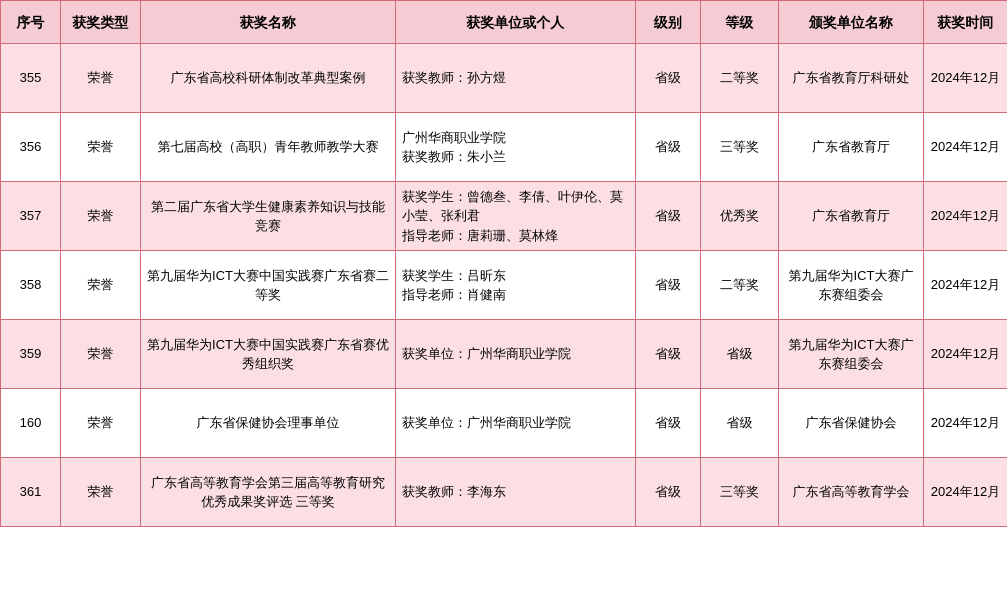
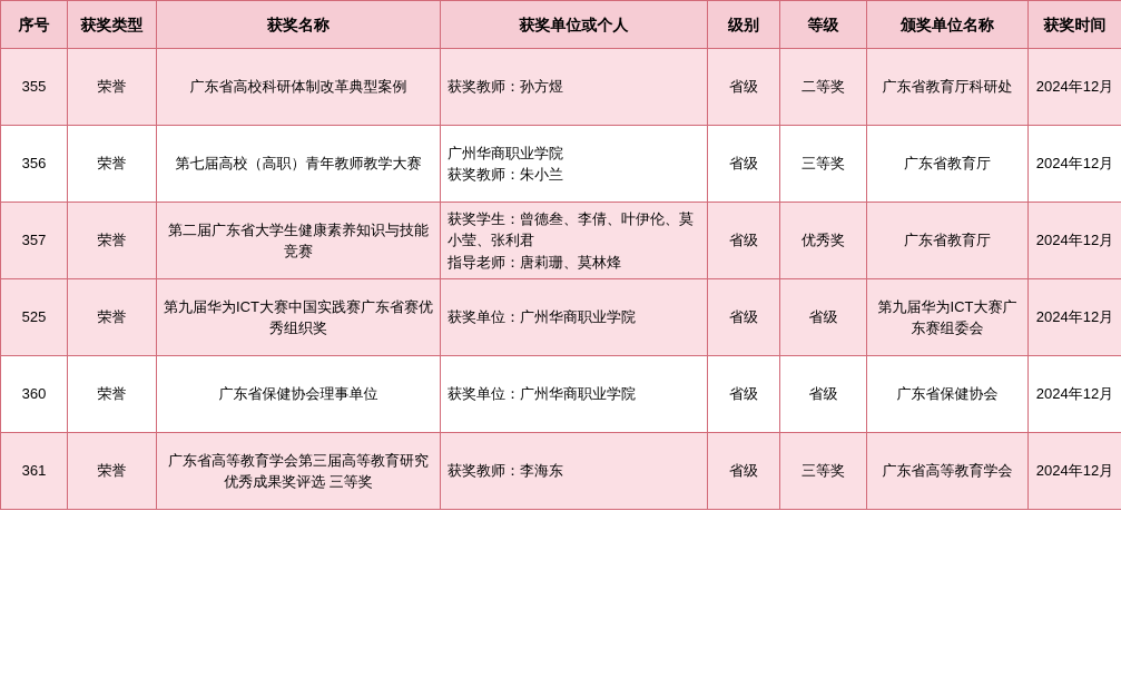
  序号	获奖类型	获奖名称	获奖单位或个人	级别	等级	颁奖单位名称	获奖时间
  355	荣誉	广东省高校科研体制改革典型案例	获奖教师：孙方煜	省级	二等奖	广东省教育厅科研处	2024年12月
  356	荣誉	第七届高校（高职）青年教师教学大赛	广州华商职业学院 获奖教师：朱小兰	省级	三等奖	广东省教育厅	2024年12月
  357	荣誉	第二届广东省大学生健康素养知识与技能竞赛	获奖学生：曾德叁、李倩、叶伊伦、莫小莹、张利君 指导老师：唐莉珊、莫林烽	省级	优秀奖	广东省教育厅	2024年12月
- 358	荣誉	第九届华为ICT大赛中国实践赛广东省赛二等奖	获奖学生：吕昕东 指导老师：肖健南	省级	二等奖	第九届华为ICT大赛广东赛组委会	2024年12月
- 359	荣誉	第九届华为ICT大赛中国实践赛广东省赛优秀组织奖	获奖单位：广州华商职业学院	省级	省级	第九届华为ICT大赛广东赛组委会	2024年12月
+ 525	荣誉	第九届华为ICT大赛中国实践赛广东省赛优秀组织奖	获奖单位：广州华商职业学院	省级	省级	第九届华为ICT大赛广东赛组委会	2024年12月
- 160	荣誉	广东省保健协会理事单位	获奖单位：广州华商职业学院	省级	省级	广东省保健协会	2024年12月
+ 360	荣誉	广东省保健协会理事单位	获奖单位：广州华商职业学院	省级	省级	广东省保健协会	2024年12月
  361	荣誉	广东省高等教育学会第三届高等教育研究优秀成果奖评选 三等奖	获奖教师：李海东	省级	三等奖	广东省高等教育学会	2024年12月
